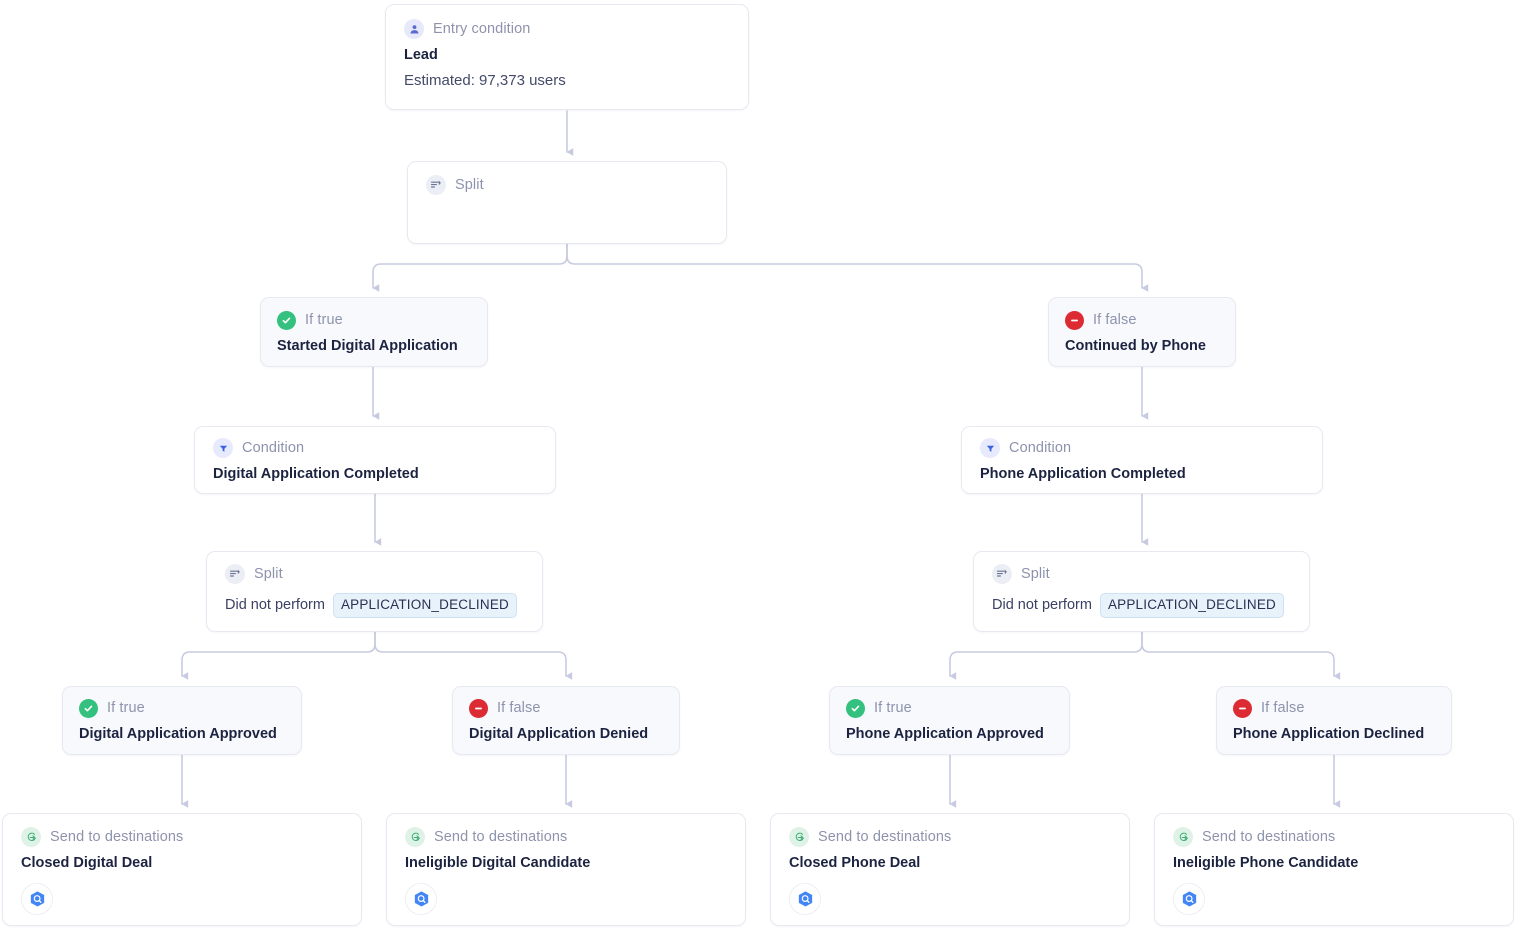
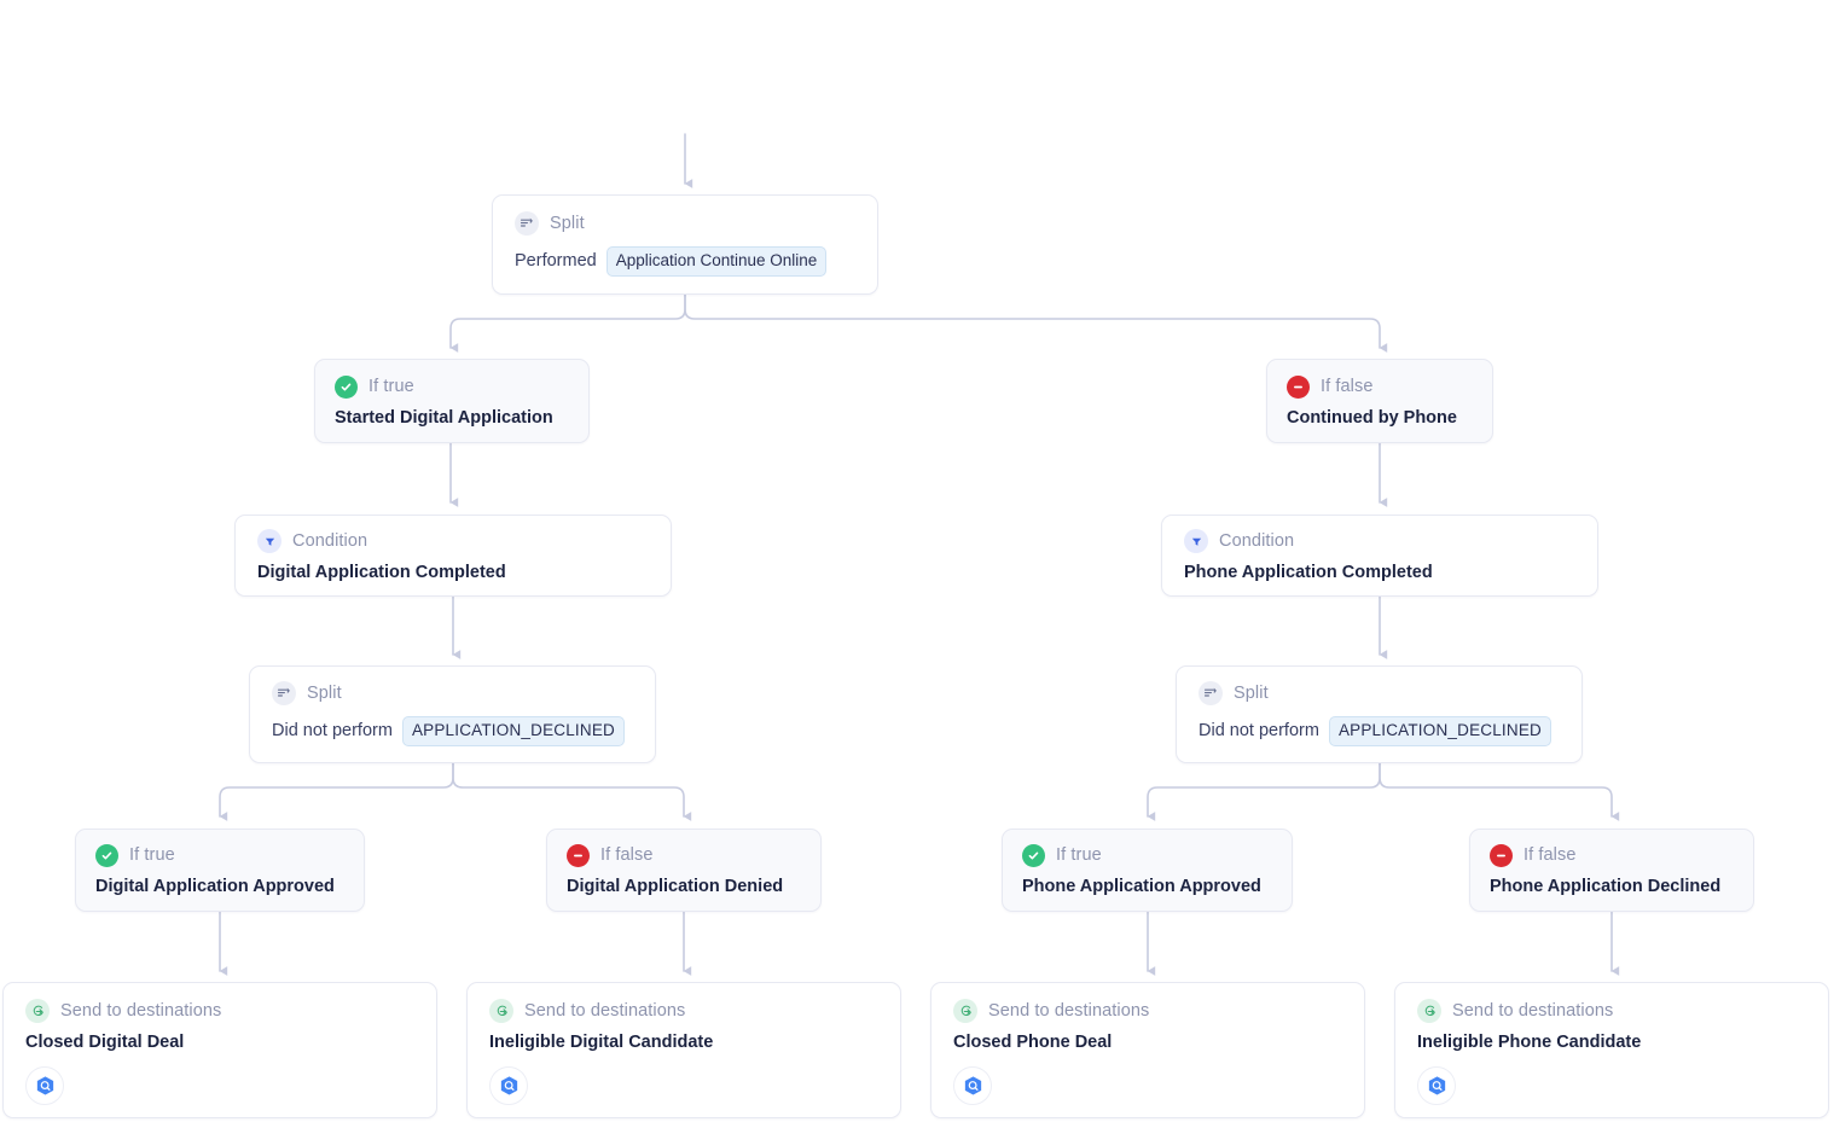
- Entry condition
- Lead
- Estimated: 97,373 users
  Split
+ Performed
+ Application Continue Online
  If true
  Started Digital Application
  If false
  Continued by Phone
  Condition
  Digital Application Completed
  Condition
  Phone Application Completed
  Split
  Did not perform
  APPLICATION_DECLINED
  Split
  Did not perform
  APPLICATION_DECLINED
  If true
  Digital Application Approved
  If false
  Digital Application Denied
  If true
  Phone Application Approved
  If false
  Phone Application Declined
  Send to destinations
  Closed Digital Deal
  Send to destinations
  Ineligible Digital Candidate
  Send to destinations
  Closed Phone Deal
  Send to destinations
  Ineligible Phone Candidate
